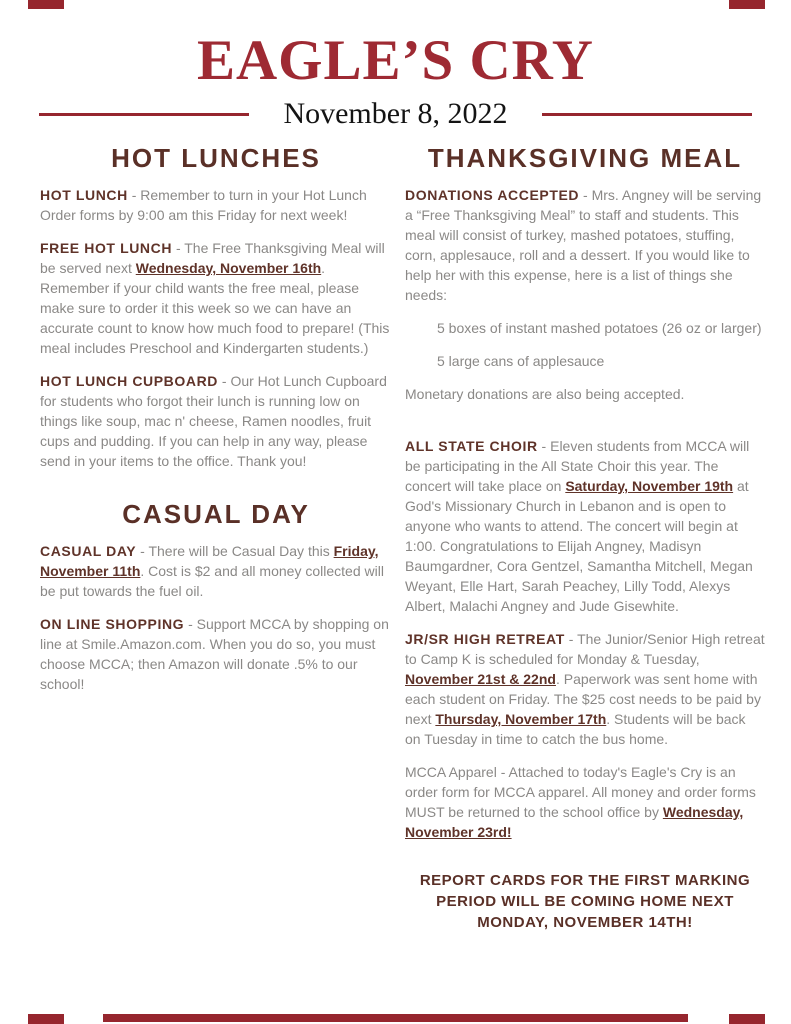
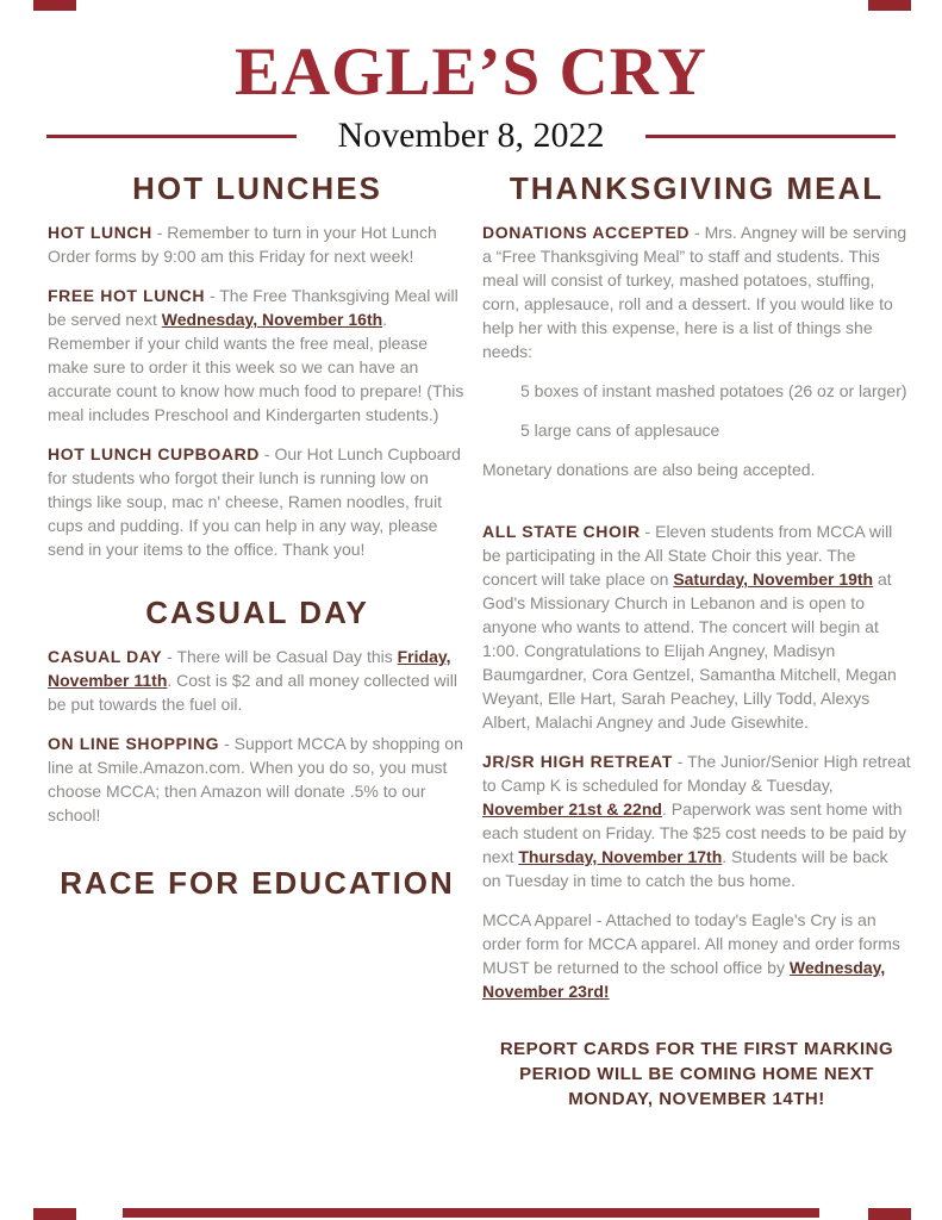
  EAGLE’S CRY
  November 8, 2022
  HOT LUNCHES
  HOT LUNCH - Remember to turn in your Hot Lunch Order forms by 9:00 am this Friday for next week!
  FREE HOT LUNCH - The Free Thanksgiving Meal will be served next Wednesday, November 16th. Remember if your child wants the free meal, please make sure to order it this week so we can have an accurate count to know how much food to prepare! (This meal includes Preschool and Kindergarten students.)
  HOT LUNCH CUPBOARD - Our Hot Lunch Cupboard for students who forgot their lunch is running low on things like soup, mac n' cheese, Ramen noodles, fruit cups and pudding. If you can help in any way, please send in your items to the office. Thank you!
  CASUAL DAY
  CASUAL DAY - There will be Casual Day this Friday, November 11th. Cost is $2 and all money collected will be put towards the fuel oil.
  ON LINE SHOPPING - Support MCCA by shopping on line at Smile.Amazon.com. When you do so, you must choose MCCA; then Amazon will donate .5% to our school!
+ RACE FOR EDUCATION
  THANKSGIVING MEAL
  DONATIONS ACCEPTED - Mrs. Angney will be serving a “Free Thanksgiving Meal” to staff and students. This meal will consist of turkey, mashed potatoes, stuffing, corn, applesauce, roll and a dessert. If you would like to help her with this expense, here is a list of things she needs:
  5 boxes of instant mashed potatoes (26 oz or larger)
  5 large cans of applesauce
  Monetary donations are also being accepted.
  ALL STATE CHOIR - Eleven students from MCCA will be participating in the All State Choir this year. The concert will take place on Saturday, November 19th at God's Missionary Church in Lebanon and is open to anyone who wants to attend. The concert will begin at 1:00. Congratulations to Elijah Angney, Madisyn Baumgardner, Cora Gentzel, Samantha Mitchell, Megan Weyant, Elle Hart, Sarah Peachey, Lilly Todd, Alexys Albert, Malachi Angney and Jude Gisewhite.
  JR/SR HIGH RETREAT - The Junior/Senior High retreat to Camp K is scheduled for Monday & Tuesday, November 21st & 22nd. Paperwork was sent home with each student on Friday. The $25 cost needs to be paid by next Thursday, November 17th. Students will be back on Tuesday in time to catch the bus home.
  MCCA Apparel - Attached to today's Eagle's Cry is an order form for MCCA apparel. All money and order forms MUST be returned to the school office by Wednesday, November 23rd!
  REPORT CARDS FOR THE FIRST MARKING PERIOD WILL BE COMING HOME NEXT MONDAY, NOVEMBER 14TH!
